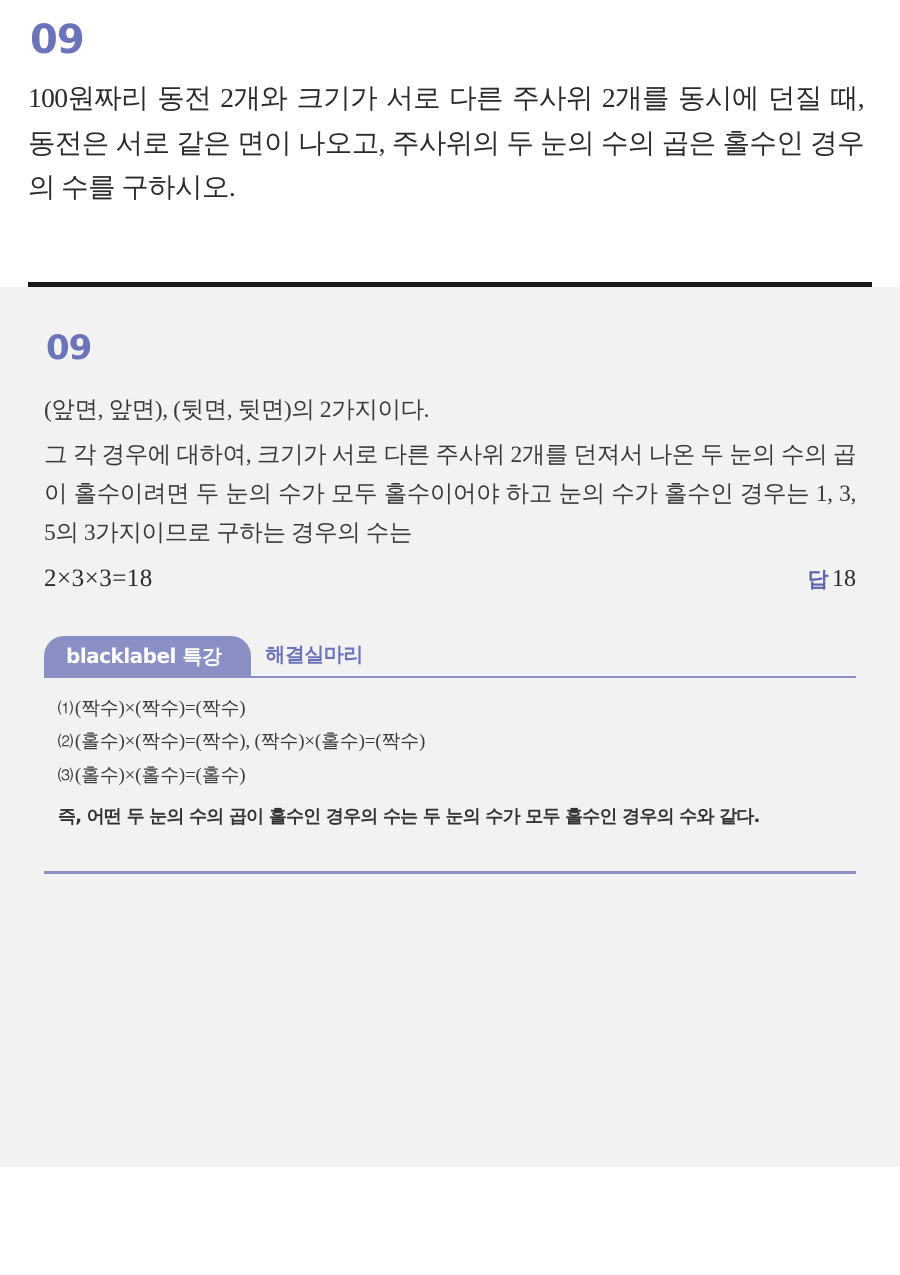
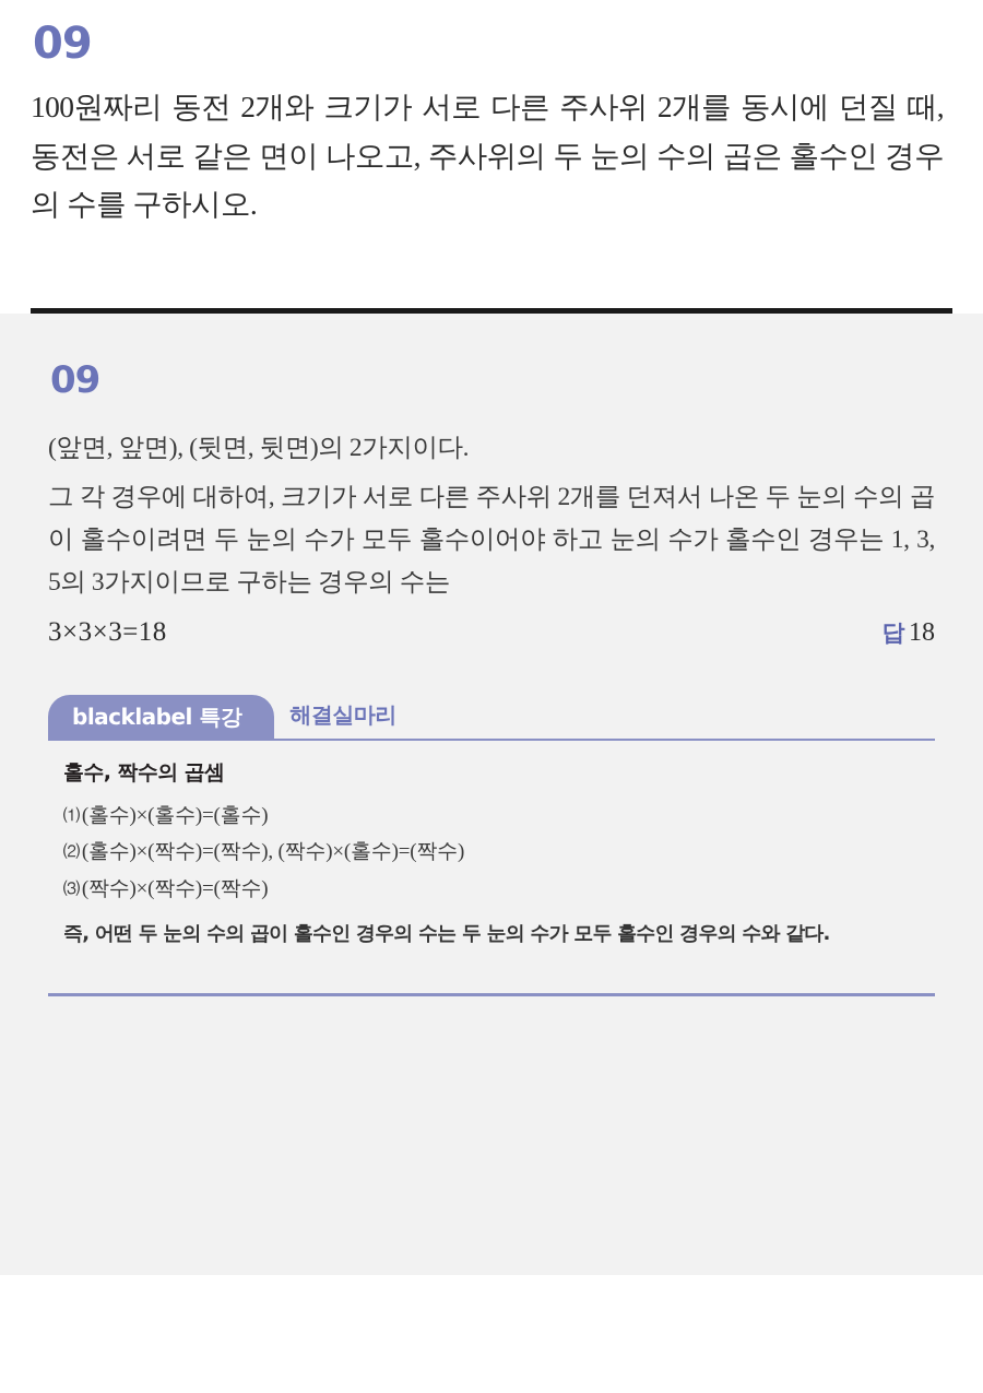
  09
  100원짜리 동전 2개와 크기가 서로 다른 주사위 2개를 동시에 던질 때, 동전은 서로 같은 면이 나오고, 주사위의 두 눈의 수의 곱은 홀수인 경우의 수를 구하시오.
  09
  (앞면, 앞면), (뒷면, 뒷면)의 2가지이다.
  그 각 경우에 대하여, 크기가 서로 다른 주사위 2개를 던져서 나온 두 눈의 수의 곱이 홀수이려면 두 눈의 수가 모두 홀수이어야 하고 눈의 수가 홀수인 경우는 1, 3, 5의 3가지이므로 구하는 경우의 수는
- 2×3×3=18
+ 3×3×3=18
  답 18
  blacklabel 특강
  해결실마리
+ 홀수, 짝수의 곱셈
- ⑴ (짝수)×(짝수)=(짝수)
+ ⑴ (홀수)×(홀수)=(홀수)
  ⑵ (홀수)×(짝수)=(짝수), (짝수)×(홀수)=(짝수)
- ⑶ (홀수)×(홀수)=(홀수)
+ ⑶ (짝수)×(짝수)=(짝수)
  즉, 어떤 두 눈의 수의 곱이 홀수인 경우의 수는 두 눈의 수가 모두 홀수인 경우의 수와 같다.
